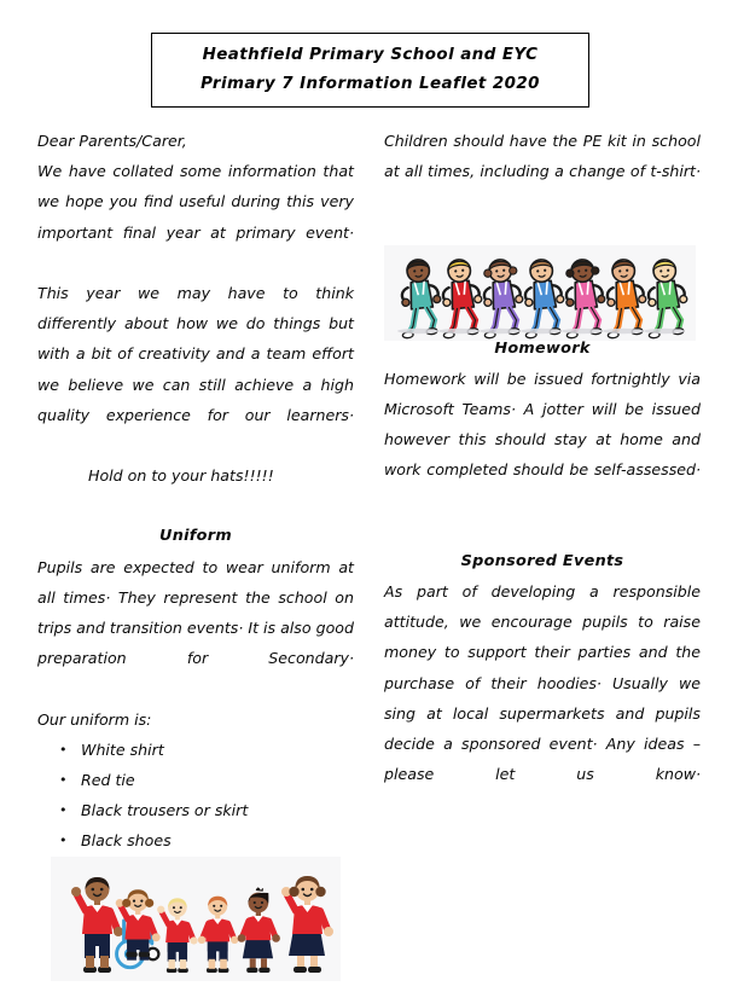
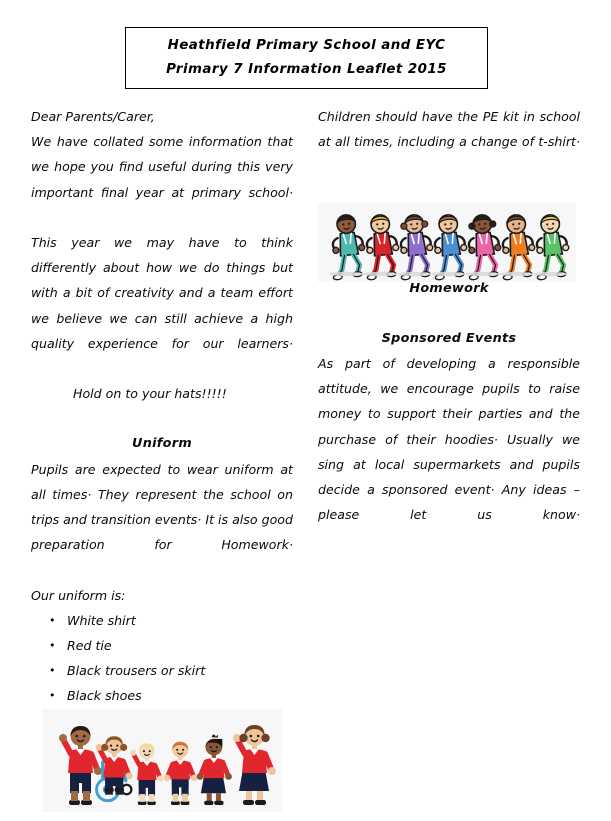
  Heathfield Primary School and EYC
- Primary 7 Information Leaflet 2020
+ Primary 7 Information Leaflet 2015
  Dear Parents/Carer,
- We have collated some information that we hope you find useful during this very important final year at primary event·
+ We have collated some information that we hope you find useful during this very important final year at primary school·
  This year we may have to think differently about how we do things but with a bit of creativity and a team effort we believe we can still achieve a high quality experience for our learners·
  Hold on to your hats!!!!!
  Uniform
- Pupils are expected to wear uniform at all times· They represent the school on trips and transition events· It is also good preparation for Secondary·
+ Pupils are expected to wear uniform at all times· They represent the school on trips and transition events· It is also good preparation for Homework·
  Our uniform is:
  •
  White shirt
  •
  Red tie
  •
  Black trousers or skirt
  •
  Black shoes
  Children should have the PE kit in school at all times, including a change of t-shirt·
  Homework
- Homework will be issued fortnightly via Microsoft Teams· A jotter will be issued however this should stay at home and work completed should be self-assessed·
  Sponsored Events
  As part of developing a responsible attitude, we encourage pupils to raise money to support their parties and the purchase of their hoodies· Usually we sing at local supermarkets and pupils decide a sponsored event· Any ideas – please let us know·
